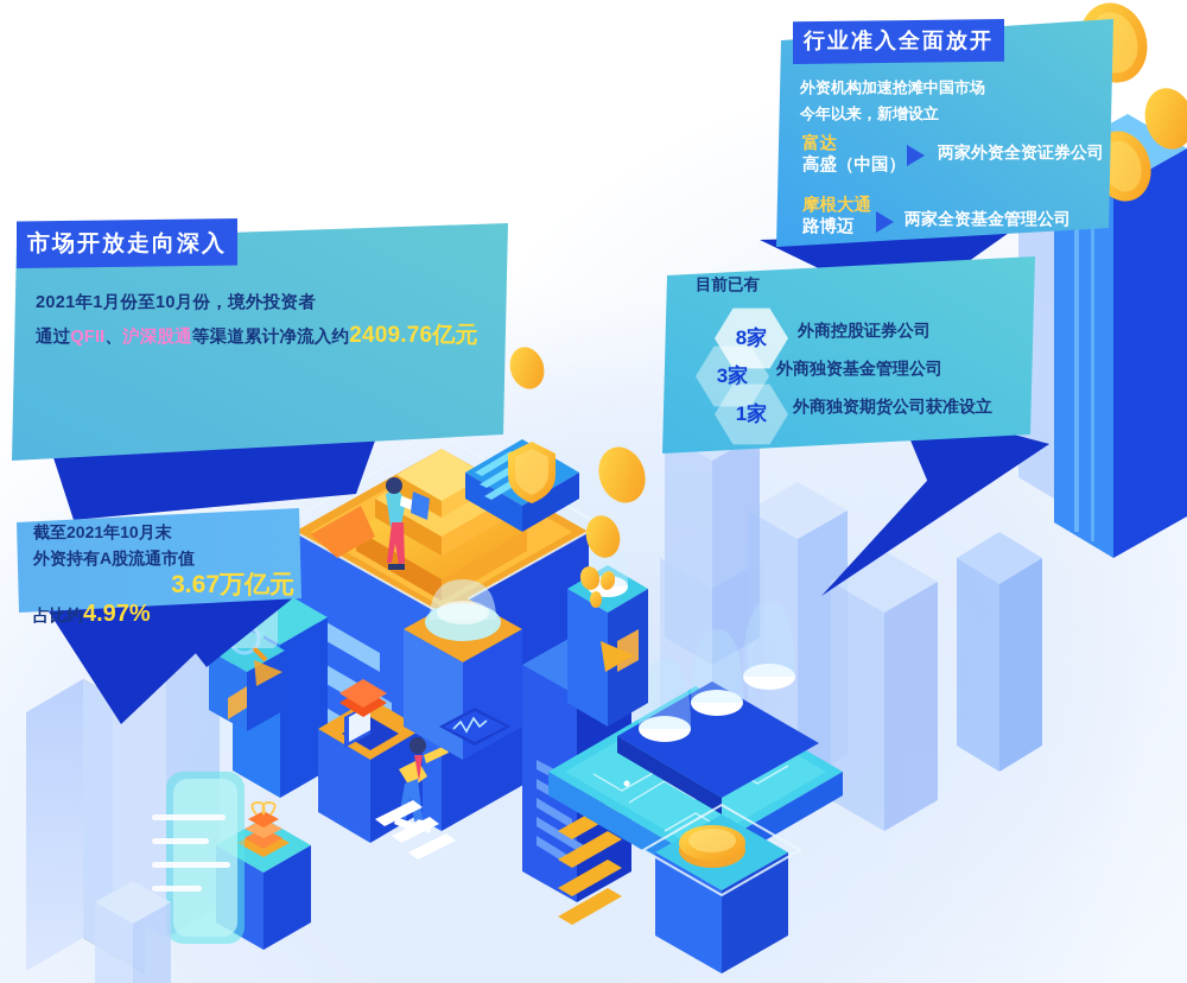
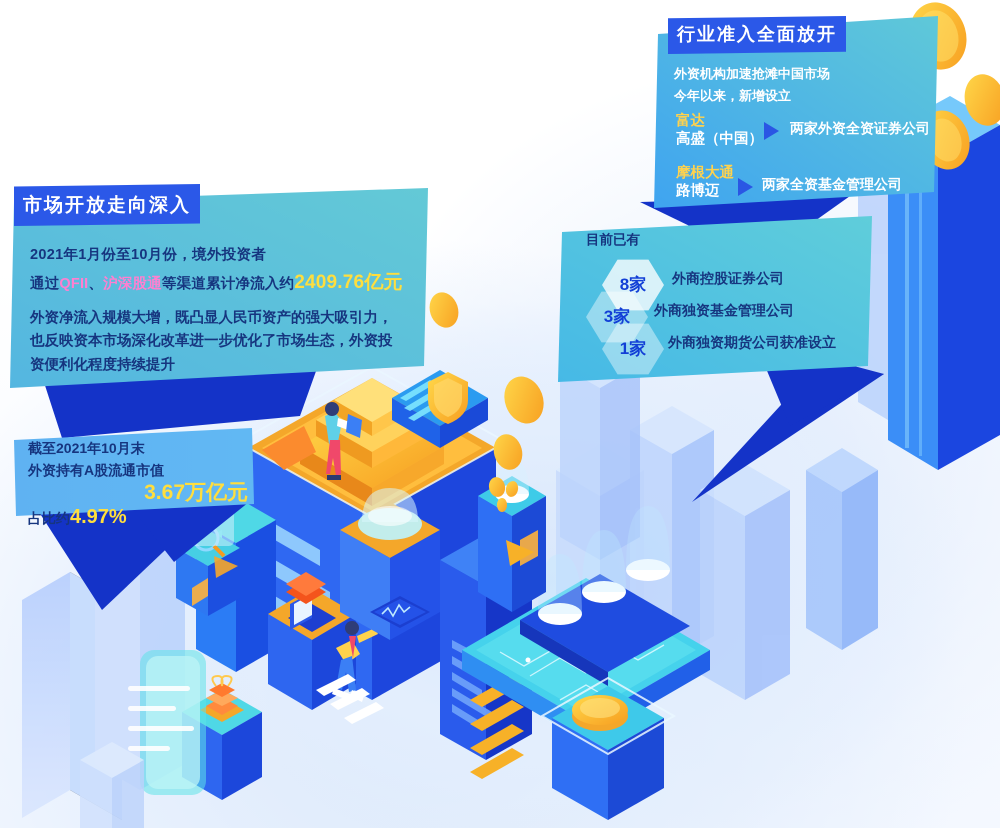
  市场开放走向深入
  2021年1月份至10月份，境外投资者
  通过QFII、沪深股通等渠道累计净流入约2409.76亿元
+ 外资净流入规模大增，既凸显人民币资产的强大吸引力，也反映资本市场深化改革进一步优化了市场生态，外资投资便利化程度持续提升
  截至2021年10月末
  外资持有A股流通市值
  3.67万亿元
  占比约4.97%
  行业准入全面放开
  外资机构加速抢滩中国市场
  今年以来，新增设立
  富达
  高盛（中国）
  两家外资全资证券公司
  摩根大通
  路博迈
  两家全资基金管理公司
  目前已有
  8家
  外商控股证券公司
  3家
  外商独资基金管理公司
  1家
  外商独资期货公司获准设立
